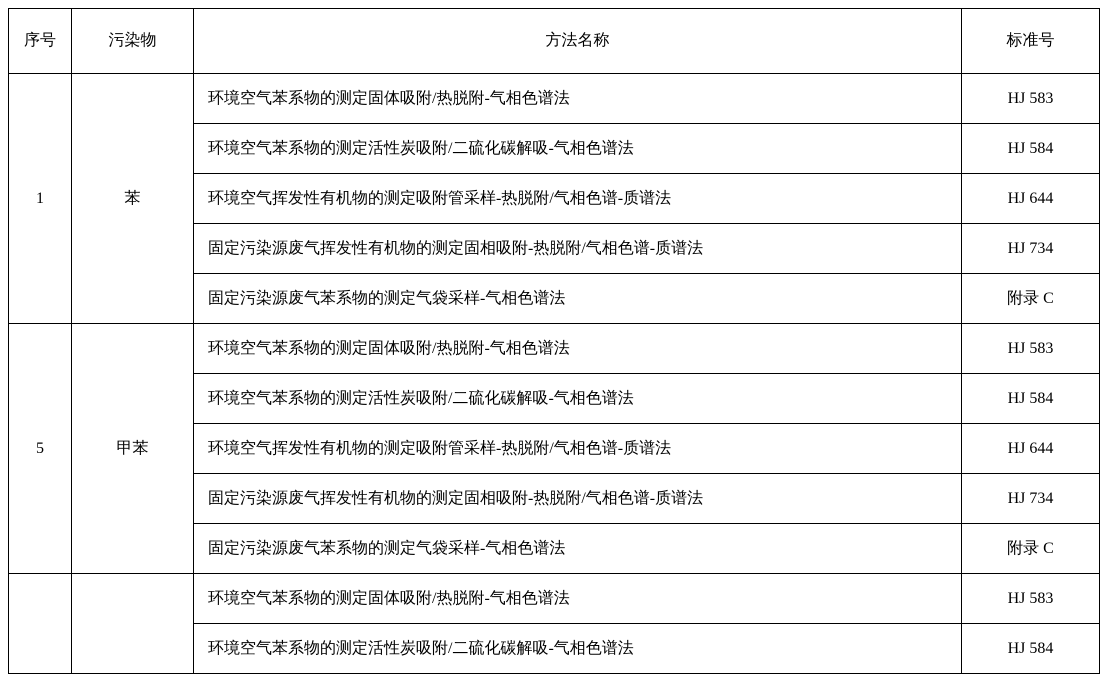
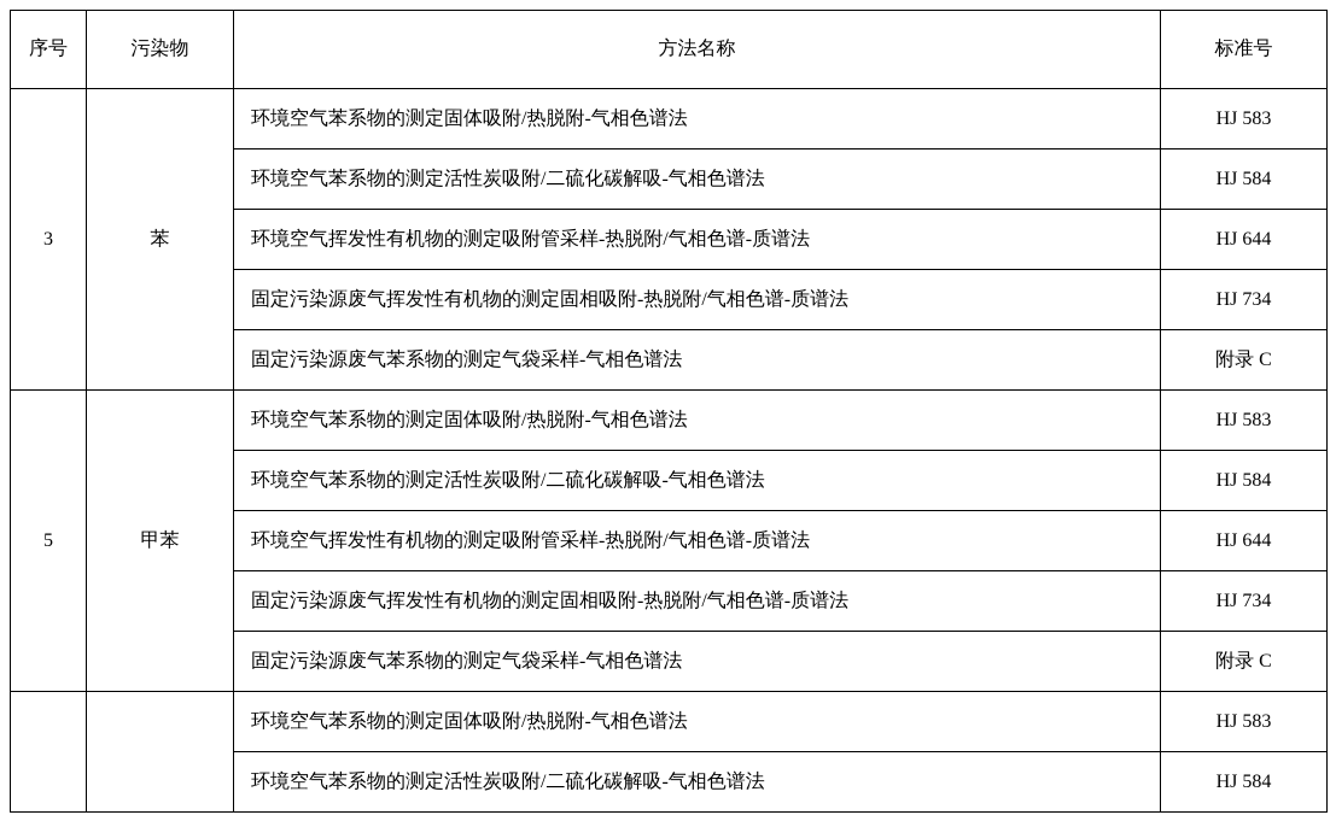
  序号	污染物	方法名称	标准号
- 1	苯	环境空气苯系物的测定固体吸附/热脱附-气相色谱法	HJ 583
+ 3	苯	环境空气苯系物的测定固体吸附/热脱附-气相色谱法	HJ 583
  环境空气苯系物的测定活性炭吸附/二硫化碳解吸-气相色谱法	HJ 584
  环境空气挥发性有机物的测定吸附管采样-热脱附/气相色谱-质谱法	HJ 644
  固定污染源废气挥发性有机物的测定固相吸附-热脱附/气相色谱-质谱法	HJ 734
  固定污染源废气苯系物的测定气袋采样-气相色谱法	附录 C
  5	甲苯	环境空气苯系物的测定固体吸附/热脱附-气相色谱法	HJ 583
  环境空气苯系物的测定活性炭吸附/二硫化碳解吸-气相色谱法	HJ 584
  环境空气挥发性有机物的测定吸附管采样-热脱附/气相色谱-质谱法	HJ 644
  固定污染源废气挥发性有机物的测定固相吸附-热脱附/气相色谱-质谱法	HJ 734
  固定污染源废气苯系物的测定气袋采样-气相色谱法	附录 C
  		环境空气苯系物的测定固体吸附/热脱附-气相色谱法	HJ 583
  环境空气苯系物的测定活性炭吸附/二硫化碳解吸-气相色谱法	HJ 584
